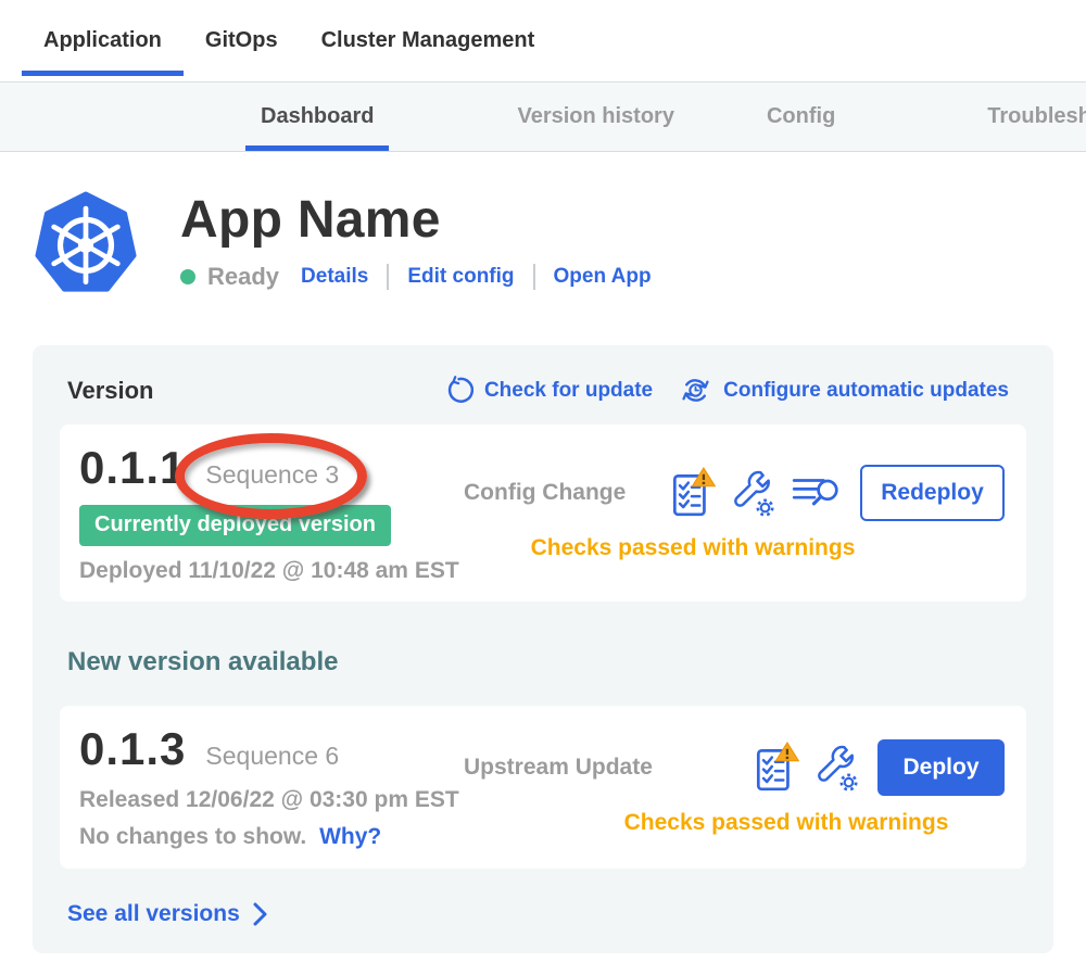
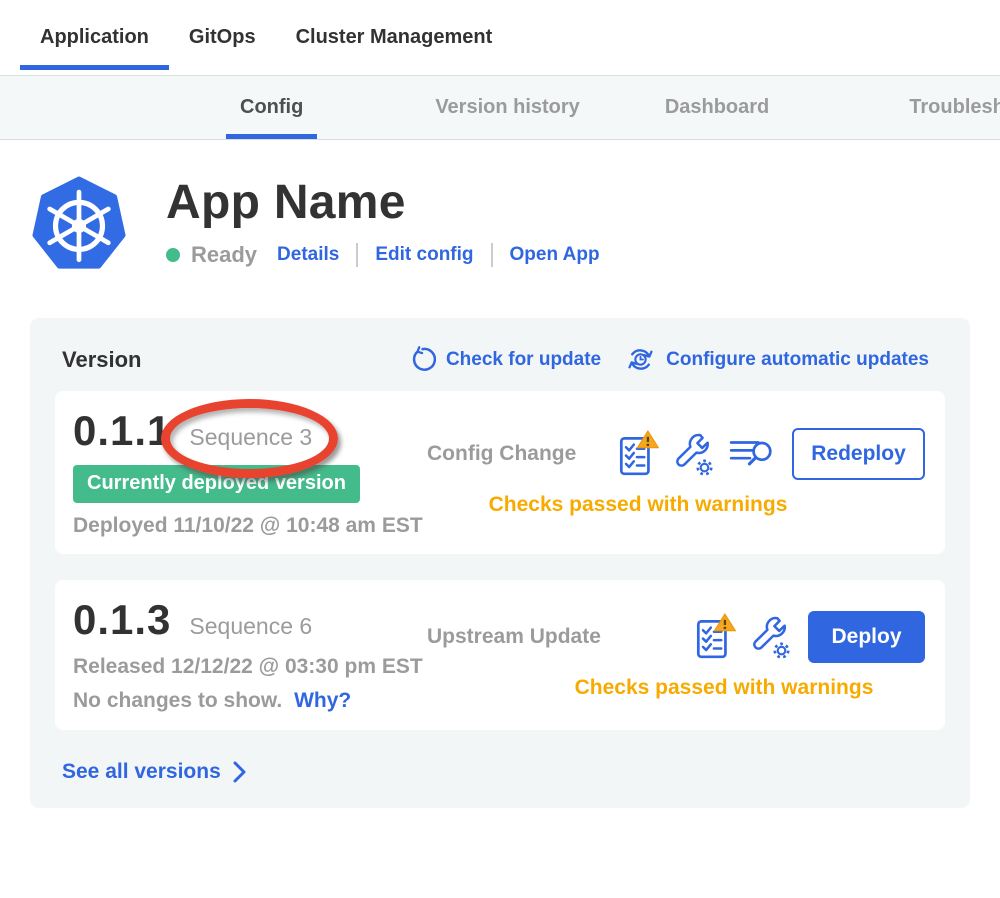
  Application
  GitOps
  Cluster Management
- Dashboard
+ Config
  Version history
- Config
+ Dashboard
  Troublesh
  App Name
  Ready
  Details
  Edit config
  Open App
  Version
  Check for update
  Configure automatic updates
  0.1.1
  Sequence 3
  Currently deployed version
  Deployed 11/10/22 @ 10:48 am EST
  Config Change
  Redeploy
  Checks passed with warnings
- New version available
  0.1.3
  Sequence 6
- Released 12/06/22 @ 03:30 pm EST
+ Released 12/12/22 @ 03:30 pm EST
  No changes to show. Why?
  Upstream Update
  Deploy
  Checks passed with warnings
  See all versions
